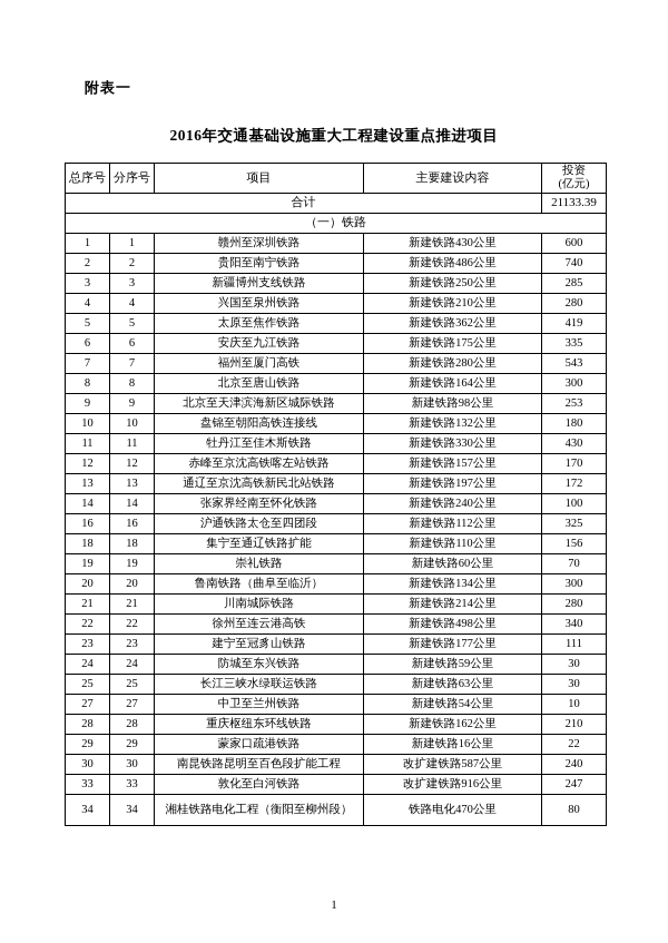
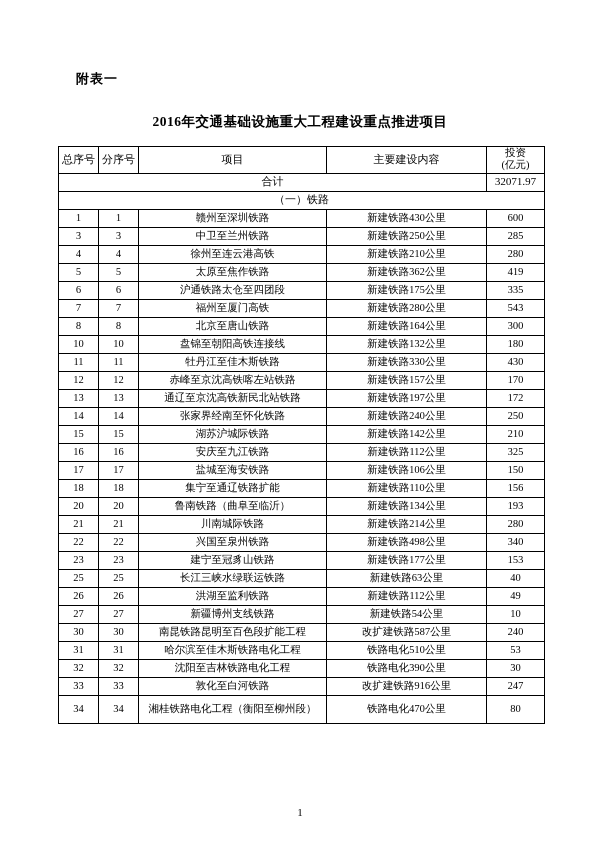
  附表一
  2016年交通基础设施重大工程建设重点推进项目
  总序号	分序号	项目	主要建设内容	投资 (亿元)
- 合计	21133.39
+ 合计	32071.97
  （一）铁路
  1	1	赣州至深圳铁路	新建铁路430公里	600
- 2	2	贵阳至南宁铁路	新建铁路486公里	740
- 3	3	新疆博州支线铁路	新建铁路250公里	285
+ 3	3	中卫至兰州铁路	新建铁路250公里	285
- 4	4	兴国至泉州铁路	新建铁路210公里	280
+ 4	4	徐州至连云港高铁	新建铁路210公里	280
  5	5	太原至焦作铁路	新建铁路362公里	419
- 6	6	安庆至九江铁路	新建铁路175公里	335
+ 6	6	沪通铁路太仓至四团段	新建铁路175公里	335
  7	7	福州至厦门高铁	新建铁路280公里	543
  8	8	北京至唐山铁路	新建铁路164公里	300
- 9	9	北京至天津滨海新区城际铁路	新建铁路98公里	253
  10	10	盘锦至朝阳高铁连接线	新建铁路132公里	180
  11	11	牡丹江至佳木斯铁路	新建铁路330公里	430
  12	12	赤峰至京沈高铁喀左站铁路	新建铁路157公里	170
  13	13	通辽至京沈高铁新民北站铁路	新建铁路197公里	172
- 14	14	张家界经南至怀化铁路	新建铁路240公里	100
+ 14	14	张家界经南至怀化铁路	新建铁路240公里	250
+ 15	15	湖苏沪城际铁路	新建铁路142公里	210
- 16	16	沪通铁路太仓至四团段	新建铁路112公里	325
+ 16	16	安庆至九江铁路	新建铁路112公里	325
+ 17	17	盐城至海安铁路	新建铁路106公里	150
  18	18	集宁至通辽铁路扩能	新建铁路110公里	156
- 19	19	崇礼铁路	新建铁路60公里	70
- 20	20	鲁南铁路（曲阜至临沂）	新建铁路134公里	300
+ 20	20	鲁南铁路（曲阜至临沂）	新建铁路134公里	193
  21	21	川南城际铁路	新建铁路214公里	280
- 22	22	徐州至连云港高铁	新建铁路498公里	340
+ 22	22	兴国至泉州铁路	新建铁路498公里	340
- 23	23	建宁至冠豸山铁路	新建铁路177公里	111
+ 23	23	建宁至冠豸山铁路	新建铁路177公里	153
- 24	24	防城至东兴铁路	新建铁路59公里	30
- 25	25	长江三峡水绿联运铁路	新建铁路63公里	30
+ 25	25	长江三峡水绿联运铁路	新建铁路63公里	40
+ 26	26	洪湖至监利铁路	新建铁路112公里	49
- 27	27	中卫至兰州铁路	新建铁路54公里	10
+ 27	27	新疆博州支线铁路	新建铁路54公里	10
- 28	28	重庆枢纽东环线铁路	新建铁路162公里	210
- 29	29	蒙家口疏港铁路	新建铁路16公里	22
  30	30	南昆铁路昆明至百色段扩能工程	改扩建铁路587公里	240
+ 31	31	哈尔滨至佳木斯铁路电化工程	铁路电化510公里	53
+ 32	32	沈阳至吉林铁路电化工程	铁路电化390公里	30
  33	33	敦化至白河铁路	改扩建铁路916公里	247
  34	34	湘桂铁路电化工程（衡阳至柳州段）	铁路电化470公里	80
  1
